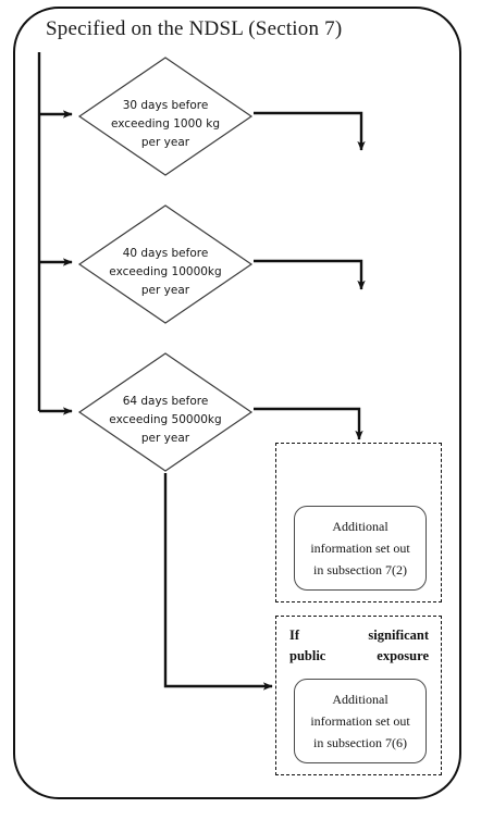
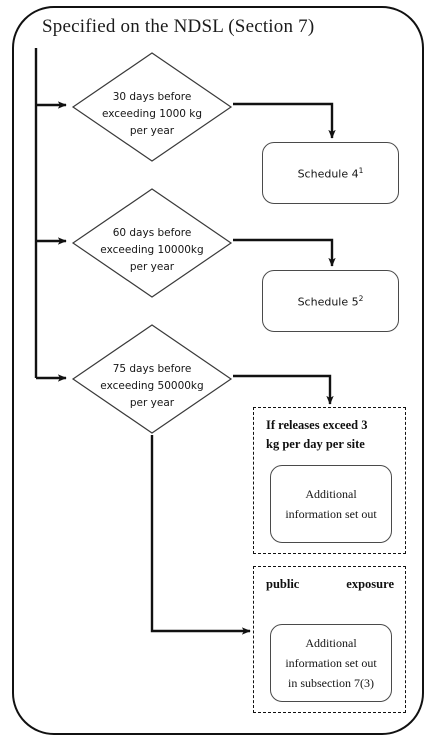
  Specified on the NDSL (Section 7)
  30 days before
  exceeding 1000 kg
  per year
- 40 days before
+ 60 days before
  exceeding 10000kg
  per year
- 64 days before
+ 75 days before
  exceeding 50000kg
  per year
+ Schedule 41
+ Schedule 52
+ If releases exceed 3
+ kg per day per site
  Additional
  information set out
- in subsection 7(2)
- If significant
  public exposure
  Additional
  information set out
- in subsection 7(6)
+ in subsection 7(3)
